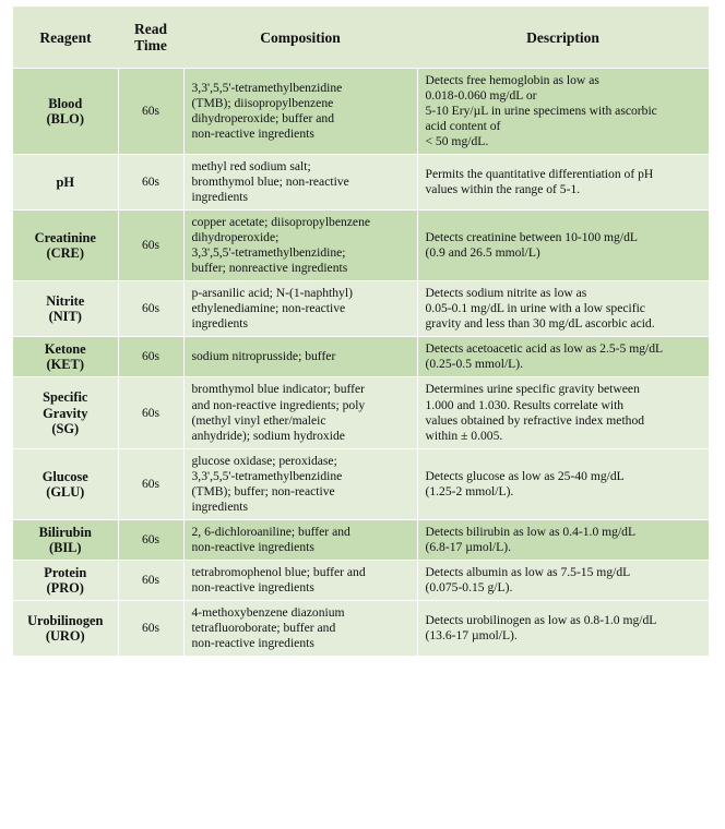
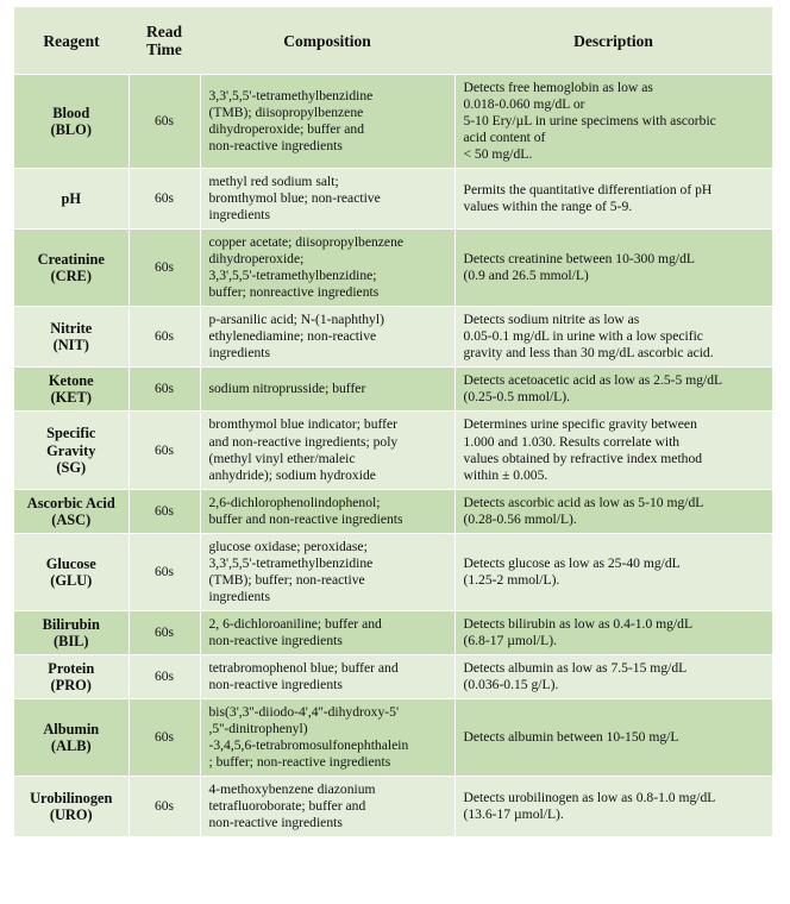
  Reagent	Read Time	Composition	Description
  Blood (BLO)	60s	3,3',5,5'-tetramethylbenzidine (TMB); diisopropylbenzene dihydroperoxide; buffer and non-reactive ingredients	Detects free hemoglobin as low as 0.018-0.060 mg/dL or 5-10 Ery/µL in urine specimens with ascorbic acid content of < 50 mg/dL.
- pH	60s	methyl red sodium salt; bromthymol blue; non-reactive ingredients	Permits the quantitative differentiation of pH values within the range of 5-1.
+ pH	60s	methyl red sodium salt; bromthymol blue; non-reactive ingredients	Permits the quantitative differentiation of pH values within the range of 5-9.
- Creatinine (CRE)	60s	copper acetate; diisopropylbenzene dihydroperoxide; 3,3',5,5'-tetramethylbenzidine; buffer; nonreactive ingredients	Detects creatinine between 10-100 mg/dL (0.9 and 26.5 mmol/L)
+ Creatinine (CRE)	60s	copper acetate; diisopropylbenzene dihydroperoxide; 3,3',5,5'-tetramethylbenzidine; buffer; nonreactive ingredients	Detects creatinine between 10-300 mg/dL (0.9 and 26.5 mmol/L)
  Nitrite (NIT)	60s	p-arsanilic acid; N-(1-naphthyl) ethylenediamine; non-reactive ingredients	Detects sodium nitrite as low as 0.05-0.1 mg/dL in urine with a low specific gravity and less than 30 mg/dL ascorbic acid.
  Ketone (KET)	60s	sodium nitroprusside; buffer	Detects acetoacetic acid as low as 2.5-5 mg/dL (0.25-0.5 mmol/L).
  Specific Gravity (SG)	60s	bromthymol blue indicator; buffer and non-reactive ingredients; poly (methyl vinyl ether/maleic anhydride); sodium hydroxide	Determines urine specific gravity between 1.000 and 1.030. Results correlate with values obtained by refractive index method within ± 0.005.
+ Ascorbic Acid (ASC)	60s	2,6-dichlorophenolindophenol; buffer and non-reactive ingredients	Detects ascorbic acid as low as 5-10 mg/dL (0.28-0.56 mmol/L).
  Glucose (GLU)	60s	glucose oxidase; peroxidase; 3,3',5,5'-tetramethylbenzidine (TMB); buffer; non-reactive ingredients	Detects glucose as low as 25-40 mg/dL (1.25-2 mmol/L).
  Bilirubin (BIL)	60s	2, 6-dichloroaniline; buffer and non-reactive ingredients	Detects bilirubin as low as 0.4-1.0 mg/dL (6.8-17 µmol/L).
- Protein (PRO)	60s	tetrabromophenol blue; buffer and non-reactive ingredients	Detects albumin as low as 7.5-15 mg/dL (0.075-0.15 g/L).
+ Protein (PRO)	60s	tetrabromophenol blue; buffer and non-reactive ingredients	Detects albumin as low as 7.5-15 mg/dL (0.036-0.15 g/L).
+ Albumin (ALB)	60s	bis(3',3''-diiodo-4',4''-dihydroxy-5' ,5''-dinitrophenyl) -3,4,5,6-tetrabromosulfonephthalein ; buffer; non-reactive ingredients	Detects albumin between 10-150 mg/L
  Urobilinogen (URO)	60s	4-methoxybenzene diazonium tetrafluoroborate; buffer and non-reactive ingredients	Detects urobilinogen as low as 0.8-1.0 mg/dL (13.6-17 µmol/L).
